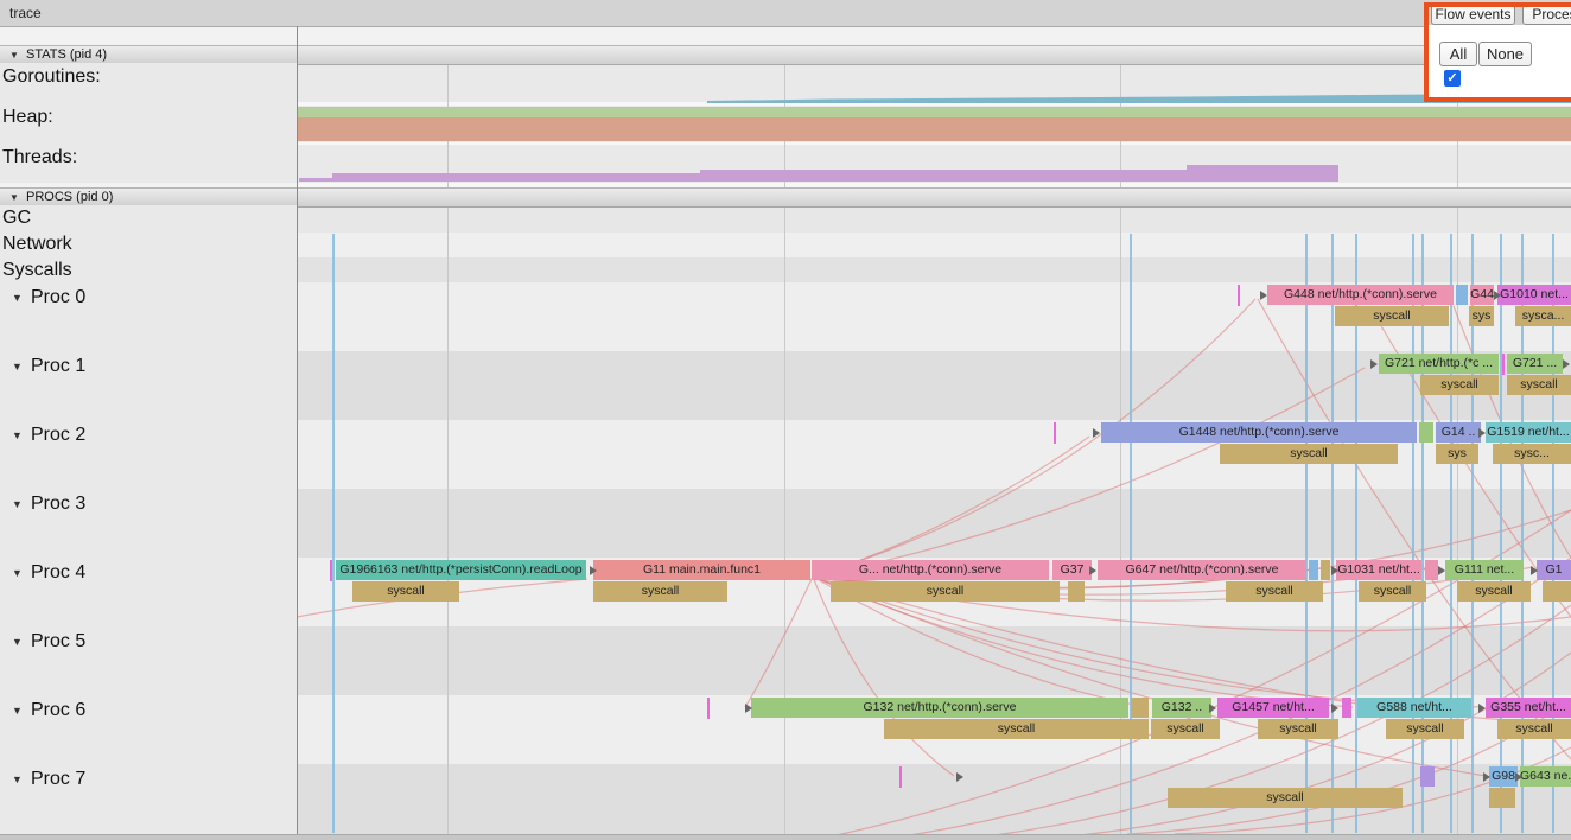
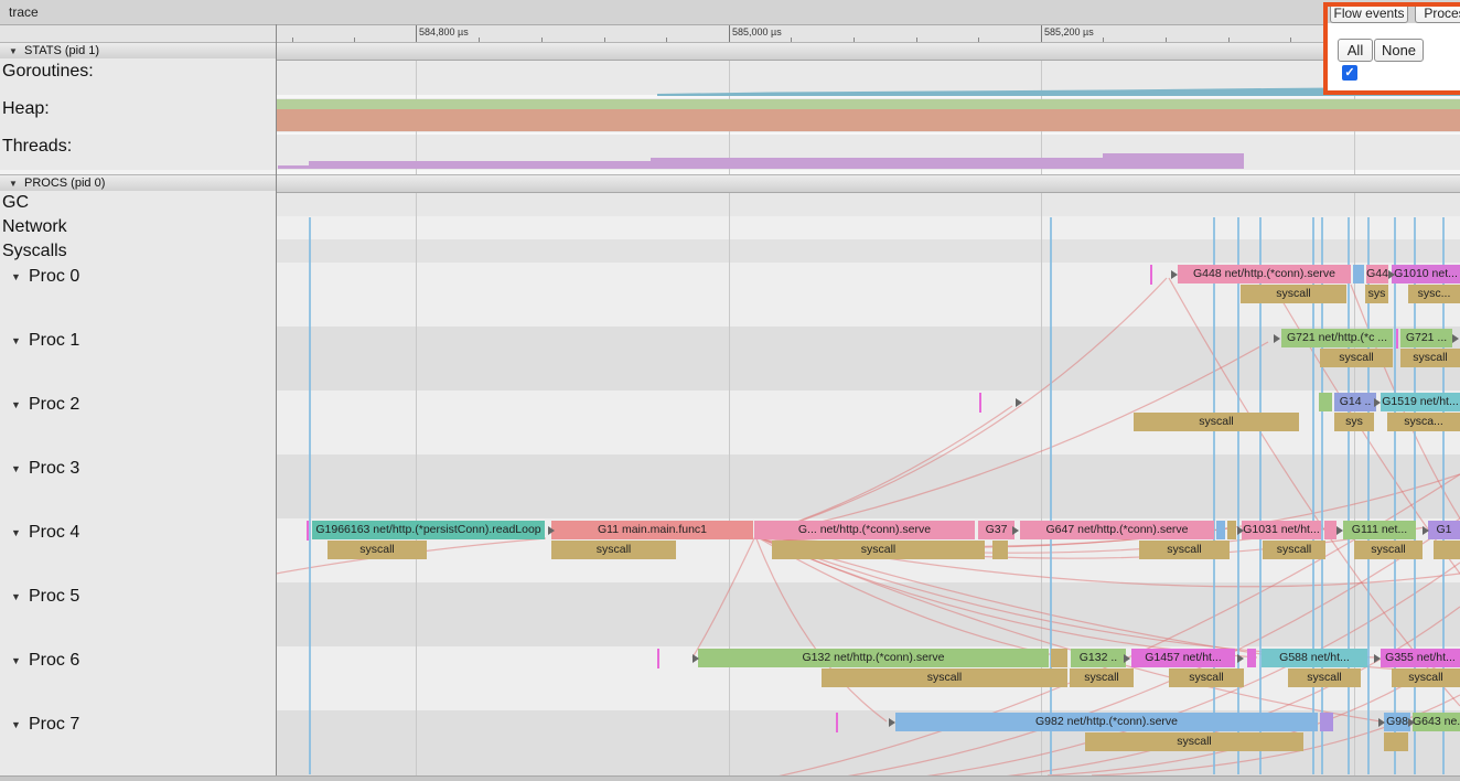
  trace
+ 584,800 µs
+ 585,000 µs
+ 585,200 µs
  G448 net/http.(*conn).serve
  G44
  G1010 net...
  syscall
  sys
- sysca...
+ sysc...
  G721 net/http.(*c ...
  G721 ...
  syscall
  syscall
- G1448 net/http.(*conn).serve
  G14 ..
  G1519 net/ht...
  syscall
  sys
- sysc...
+ sysca...
  G1966163 net/http.(*persistConn).readLoop
  G11 main.main.func1
  G... net/http.(*conn).serve
  G37
  G647 net/http.(*conn).serve
  G1031 net/ht...
  G111 net...
  G1
  syscall
  syscall
  syscall
  syscall
  syscall
  syscall
  G132 net/http.(*conn).serve
  G132 ..
  G1457 net/ht...
  G588 net/ht...
  G355 net/ht...
  syscall
  syscall
  syscall
  syscall
  syscall
+ G982 net/http.(*conn).serve
  G98
  G643 ne.
  syscall
  ▼
- STATS (pid 4)
+ STATS (pid 1)
  ▼
  PROCS (pid 0)
  Goroutines:
  Heap:
  Threads:
  GC
  Network
  Syscalls
  ▼
  Proc 0
  ▼
  Proc 1
  ▼
  Proc 2
  ▼
  Proc 3
  ▼
  Proc 4
  ▼
  Proc 5
  ▼
  Proc 6
  ▼
  Proc 7
  Flow events
  Proce
  All
  None
  ✓
